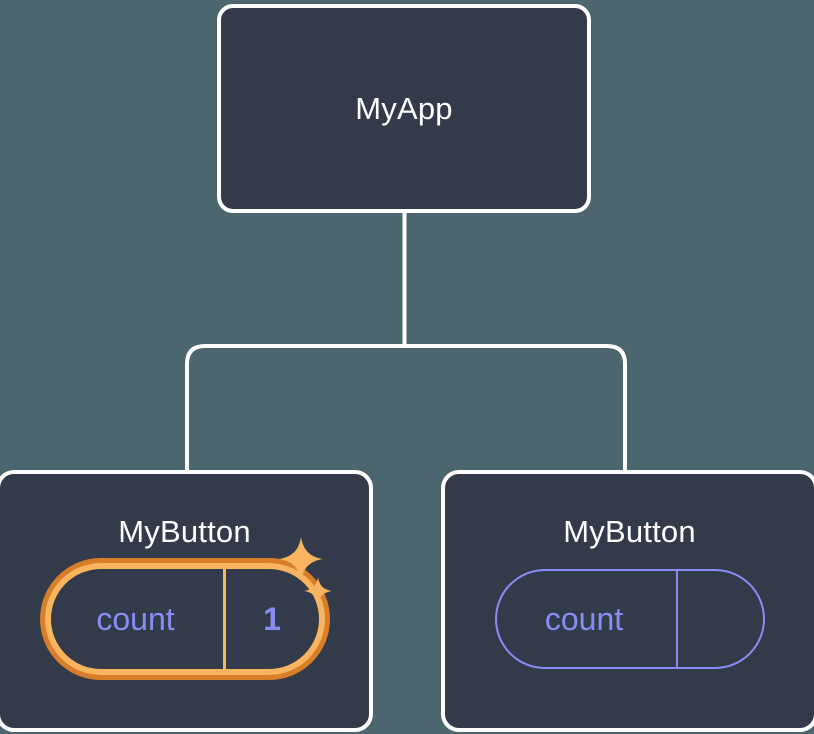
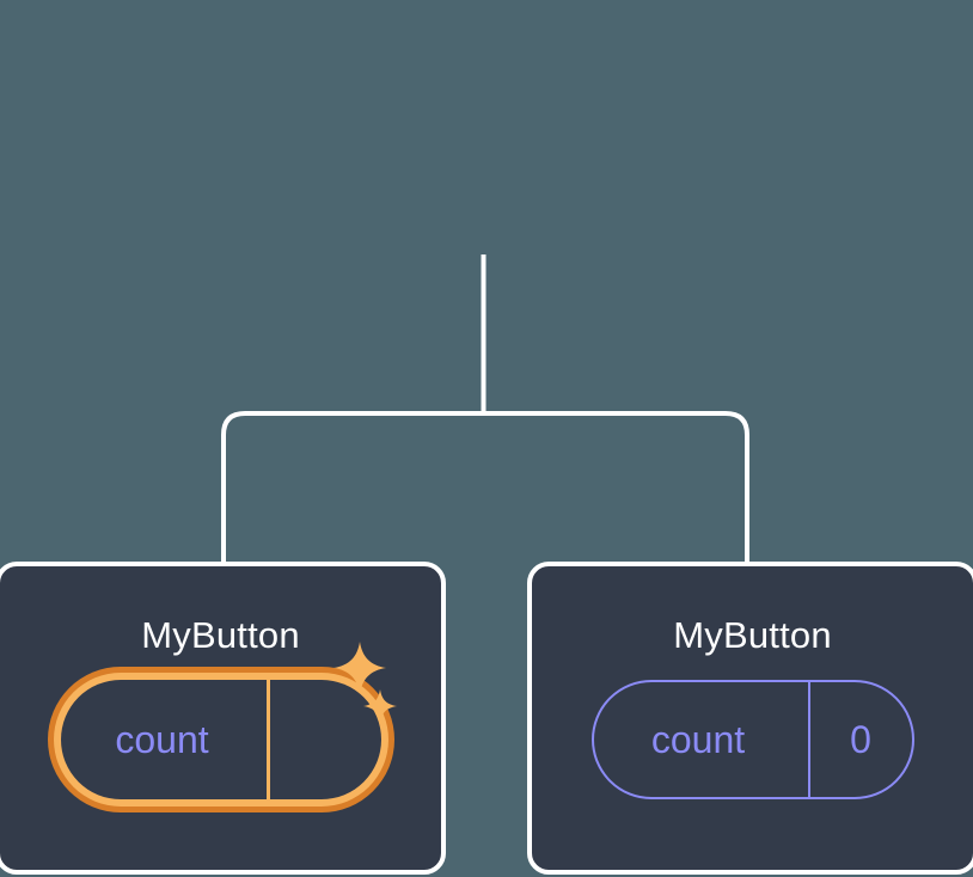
- MyApp
  MyButton
  count
- 1
  MyButton
  count
+ 0
